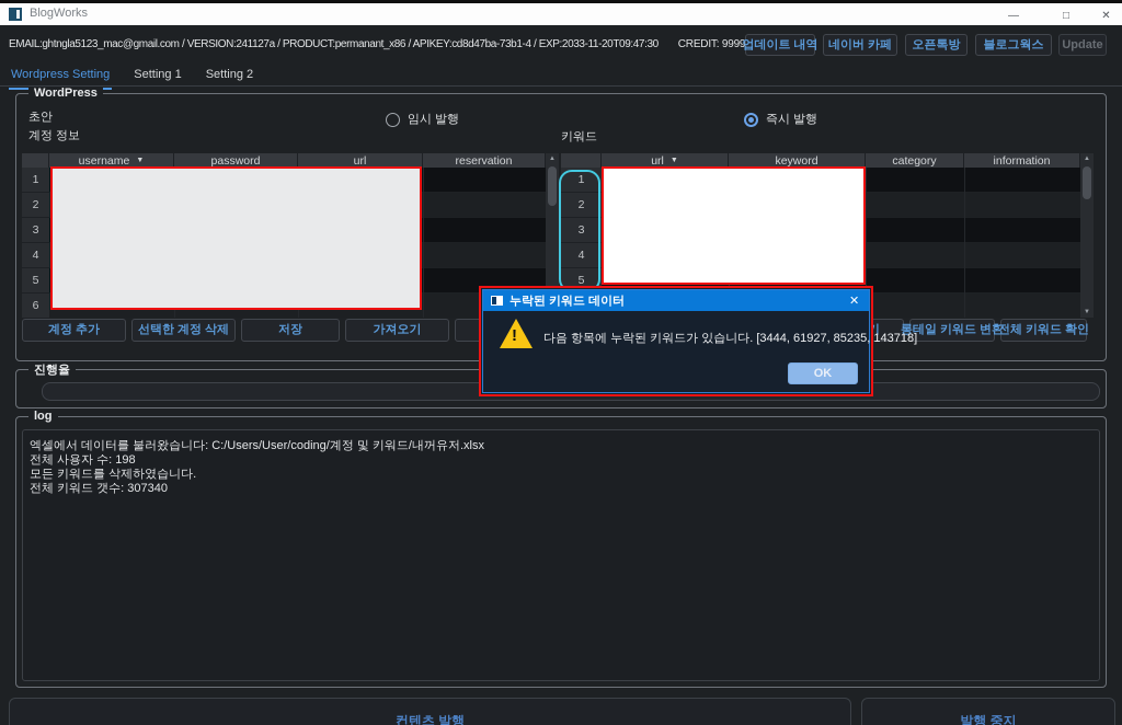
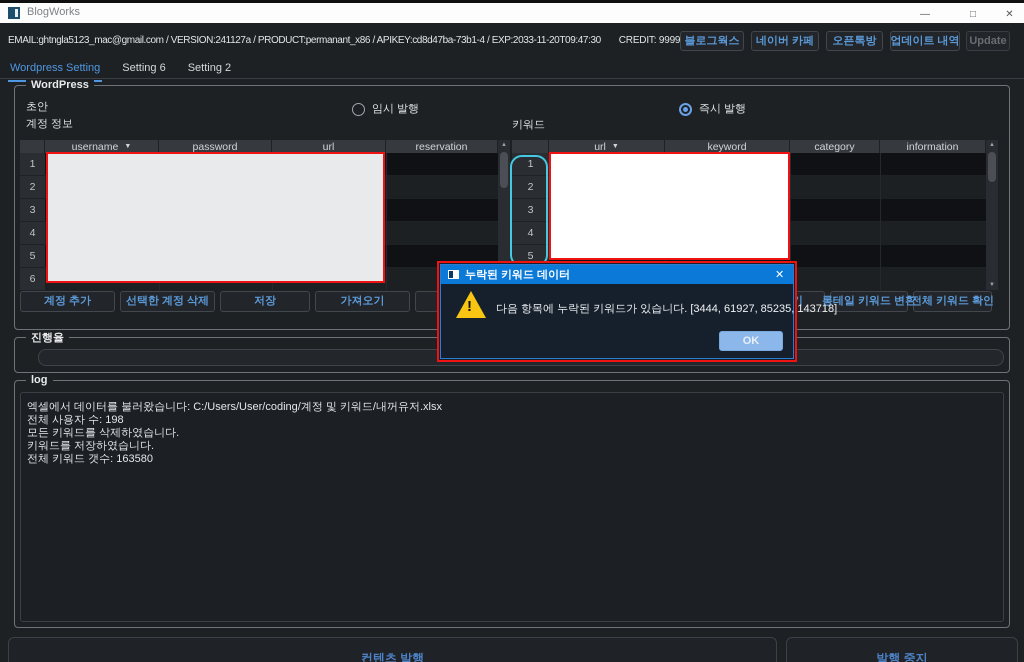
  BlogWorks
  —
  □
  ✕
  EMAIL:ghtngla5123_mac@gmail.com / VERSION:241127a / PRODUCT:permanant_x86 / APIKEY:cd8d47ba-73b1-4 / EXP:2033-11-20T09:47:30
  CREDIT: 9999
- 업데이트 내역
+ 블로그웍스
  네이버 카페
  오픈톡방
- 블로그웍스
+ 업데이트 내역
  Update
  Wordpress Setting
- Setting 1
+ Setting 6
  Setting 2
  WordPress
  초안
  임시 발행
  즉시 발행
  계정 정보
  키워드
  username
  password
  url
  reservation
  1
  2
  3
  4
  5
  6
  url
  keyword
  category
  information
  1
  2
  3
  4
  5
  계정 추가
  선택한 계정 삭제
  저장
  가져오기
  롱테일 키워드 변
  전체 키워드 확인
  진행율
  log
  엑셀에서 데이터를 불러왔습니다: C:/Users/User/coding/계정 및 키워드/내꺼유저.xlsx
  전체 사용자 수: 198
  모든 키워드를 삭제하였습니다.
+ 키워드를 저장하였습니다.
- 전체 키워드 갯수: 307340
+ 전체 키워드 갯수: 163580
  컨텐츠 발행
  발행 중지
  누락된 키워드 데이터
  ✕
  !
  다음 항목에 누락된 키워드가 있습니다. [3444, 61927, 85235, 143718]
  OK
